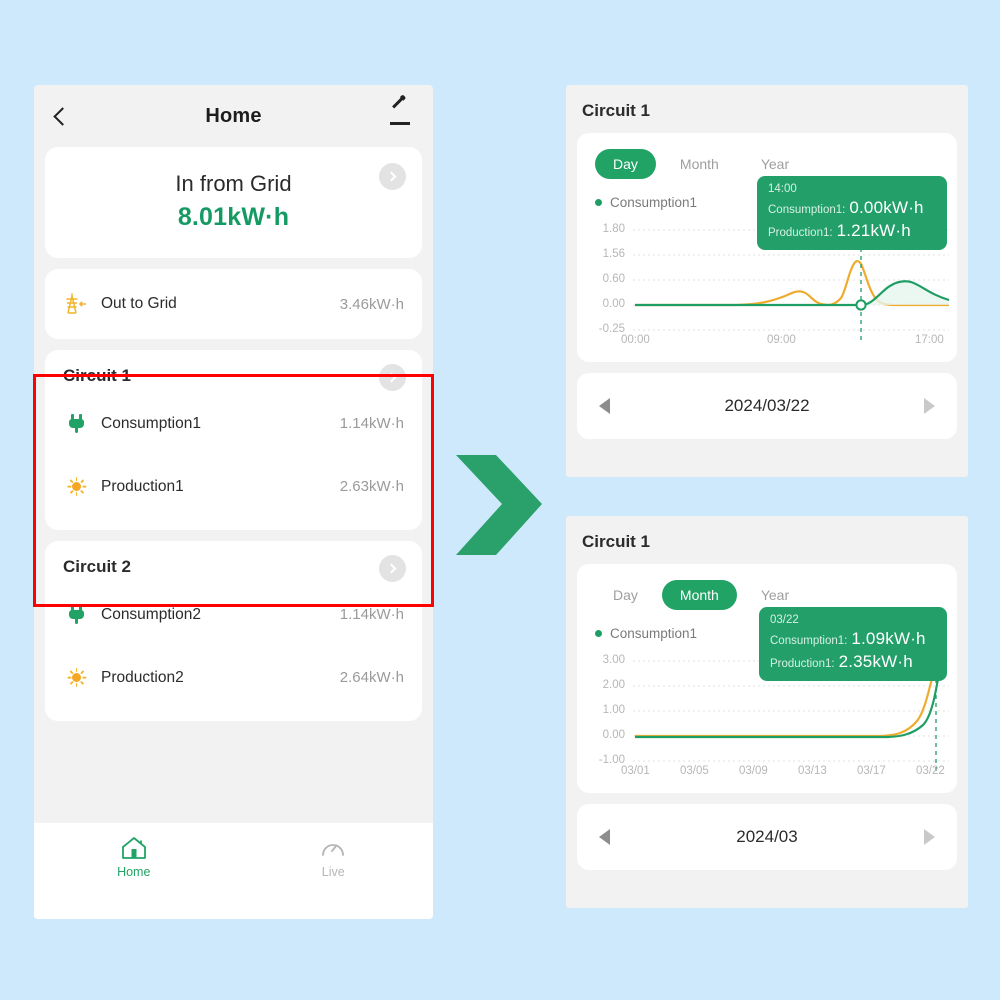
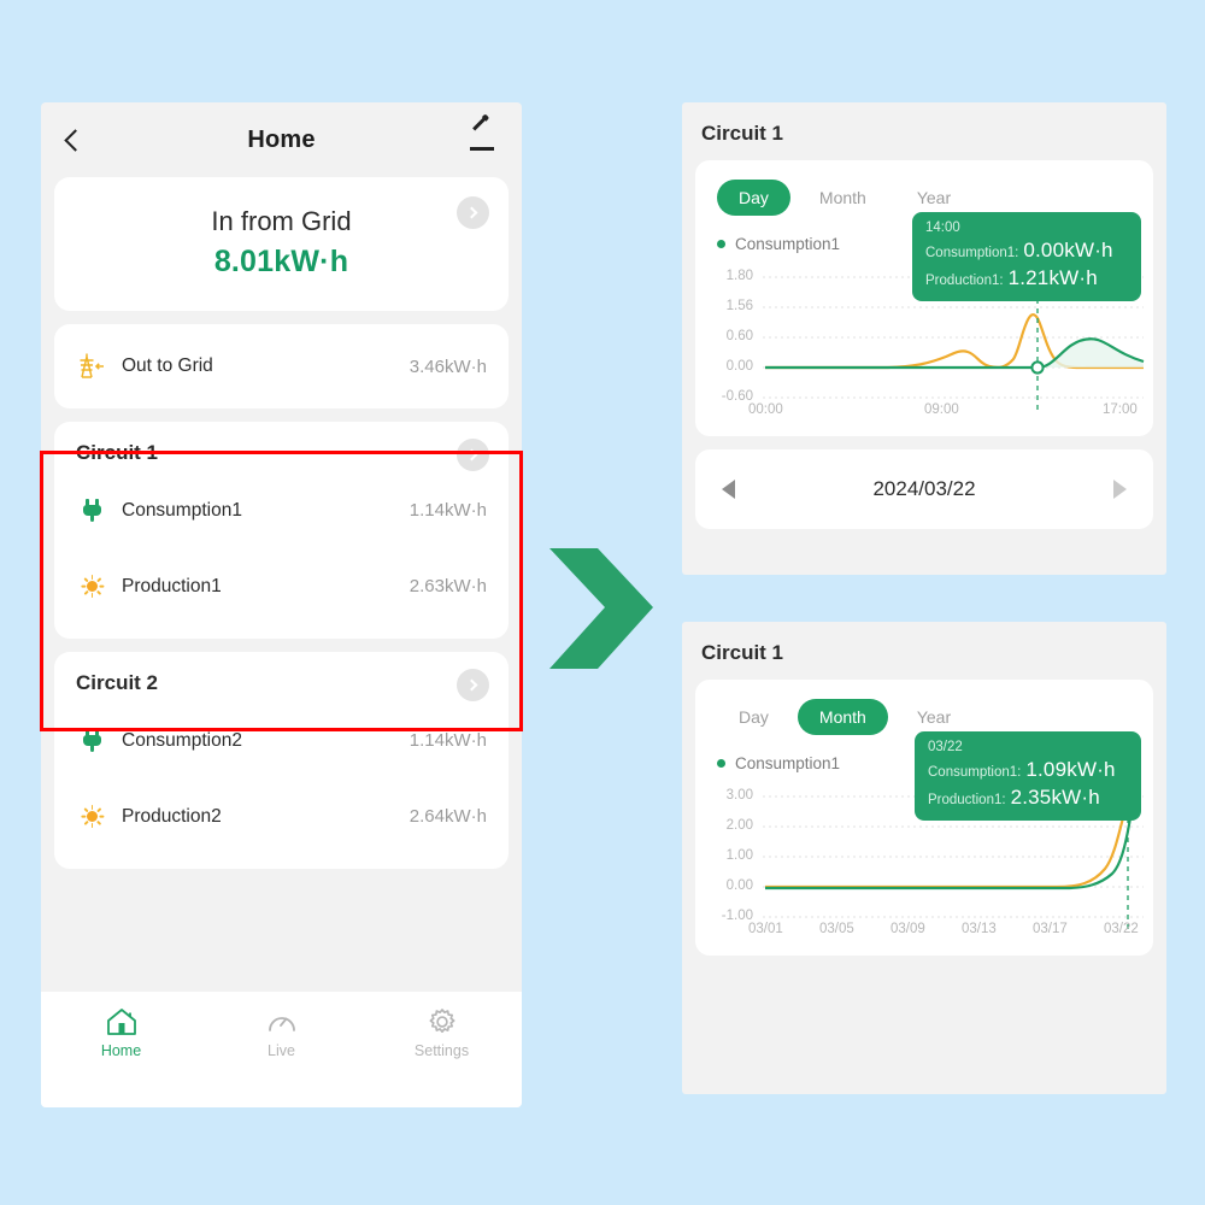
  Home
  In from Grid
  8.01kW·h
  Out to Grid
  3.46kW·h
  Circuit 1
  Consumption1
  1.14kW·h
  Production1
  2.63kW·h
  Circuit 2
  Consumption2
  1.14kW·h
  Production2
  2.64kW·h
  Home
  Live
+ Settings
  Circuit 1
  Day
  Month
  Year
  Consumption1
  1.80
  1.56
  0.60
  0.00
- -0.25
+ -0.60
  00:00
  09:00
  17:00
  14:00
  Consumption1:
  0.00kW·h
  Production1:
  1.21kW·h
  2024/03/22
  Circuit 1
  Day
  Month
  Year
  Consumption1
  3.00
  2.00
  1.00
  0.00
  -1.00
  03/01
  03/05
  03/09
  03/13
  03/17
  03/22
  03/22
  Consumption1:
  1.09kW·h
  Production1:
  2.35kW·h
- 2024/03
